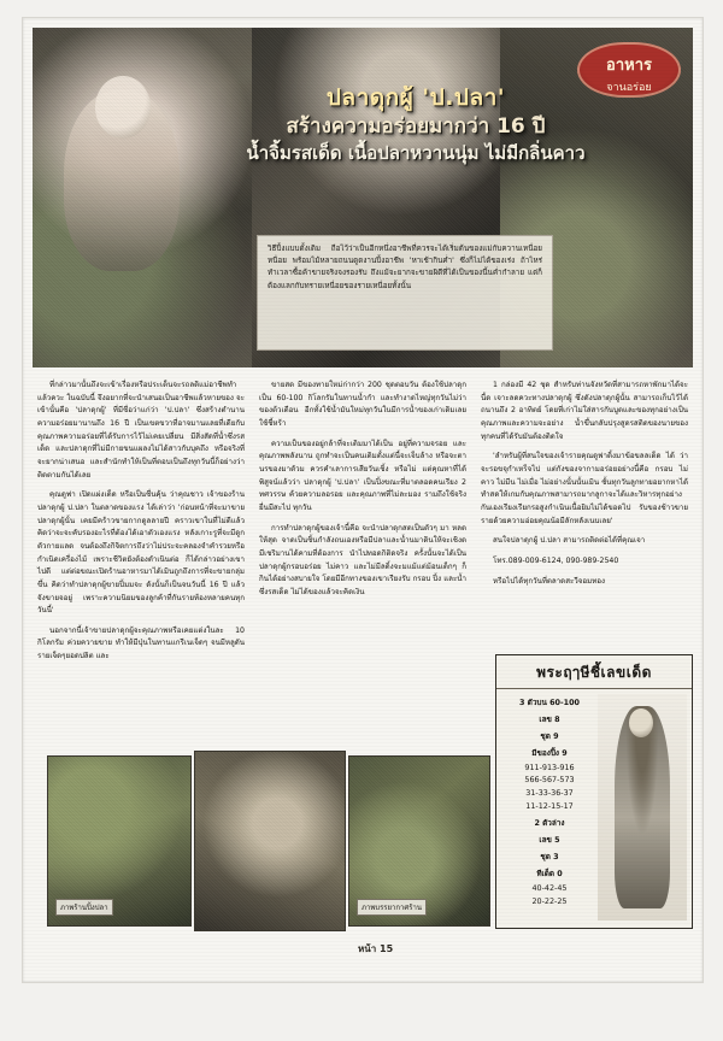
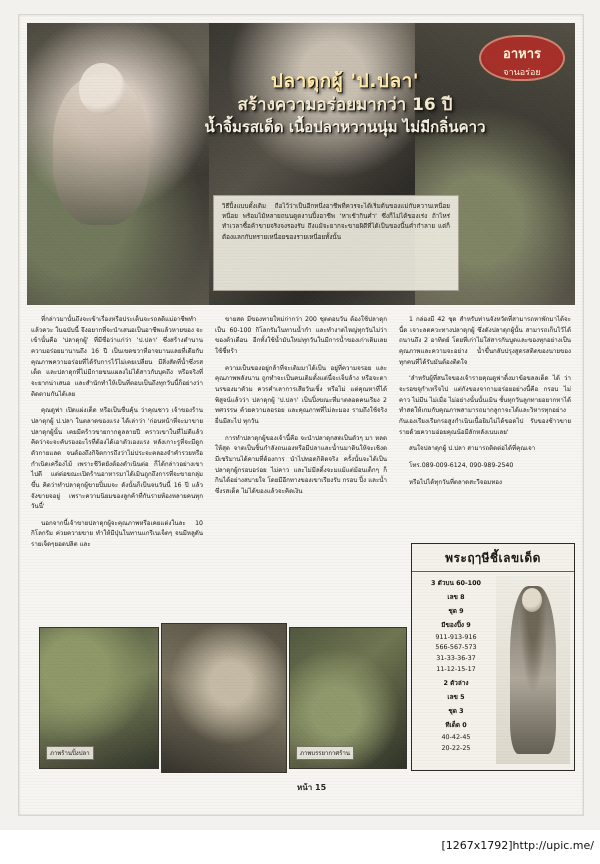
+ [1267x1792]http://upic.me/
